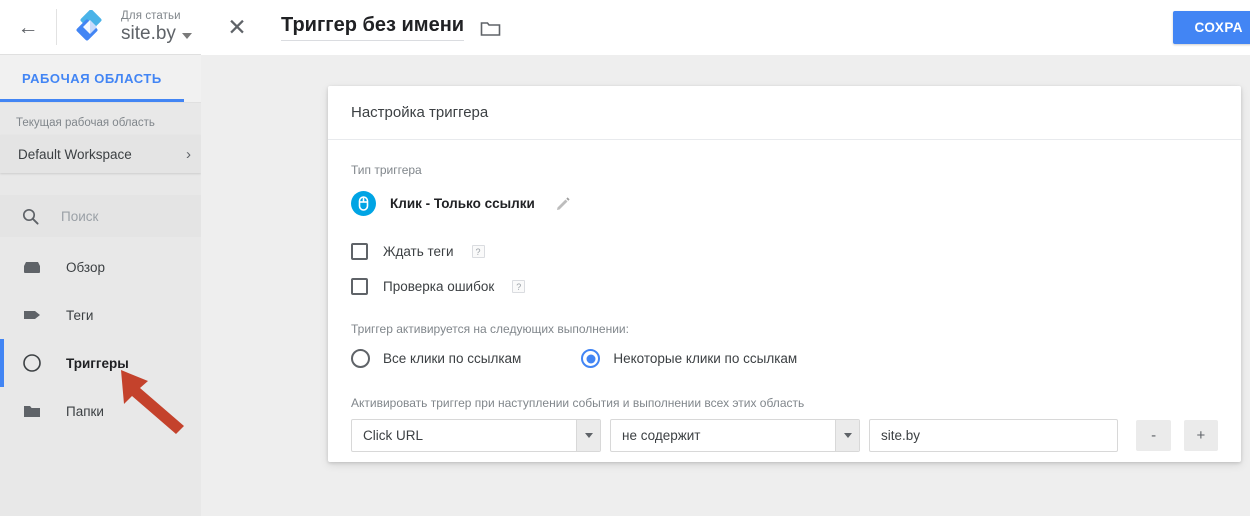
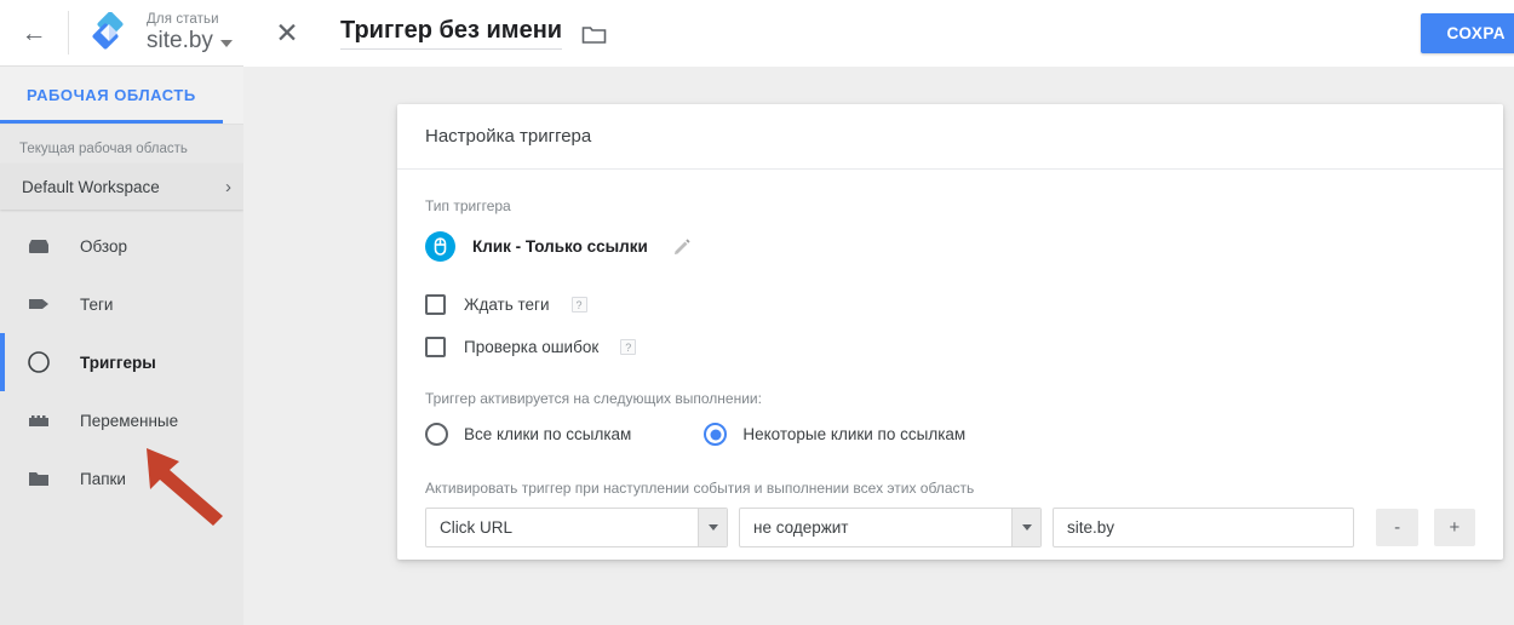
  ←
  Для статьи
  site.by
  РАБОЧАЯ ОБЛАСТЬ
  Текущая рабочая область
  Default Workspace
  ›
- Поиск
  Обзор
  Теги
  Триггеры
+ Переменные
  Папки
  ✕
  Триггер без имени
  СОХРА
  Настройка триггера
  Тип триггера
  Клик - Только ссылки
  Ждать теги
  ?
  Проверка ошибок
  ?
  Триггер активируется на следующих выполнении:
  Все клики по ссылкам
  Некоторые клики по ссылкам
  Активировать триггер при наступлении события и выполнении всех этих область
  Click URL
  не содержит
  site.by
  -
  +
